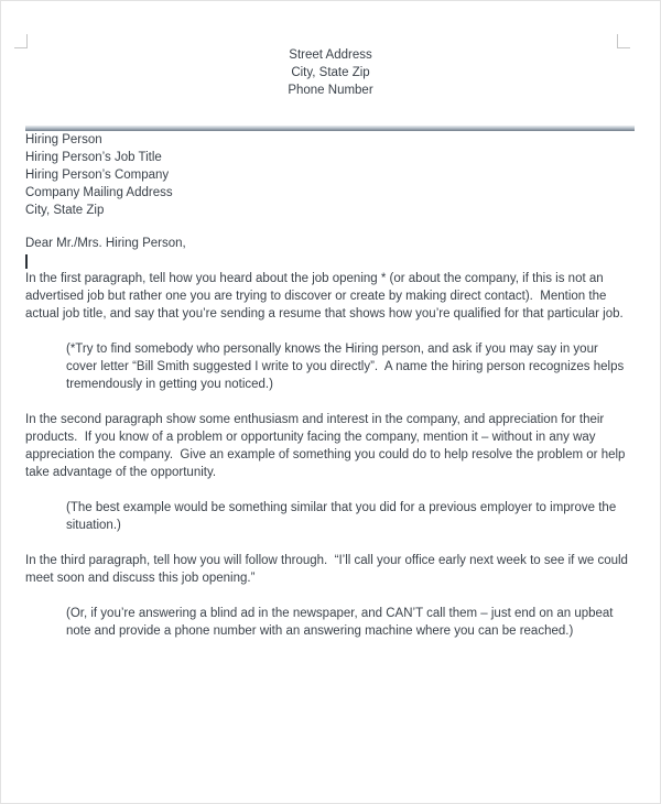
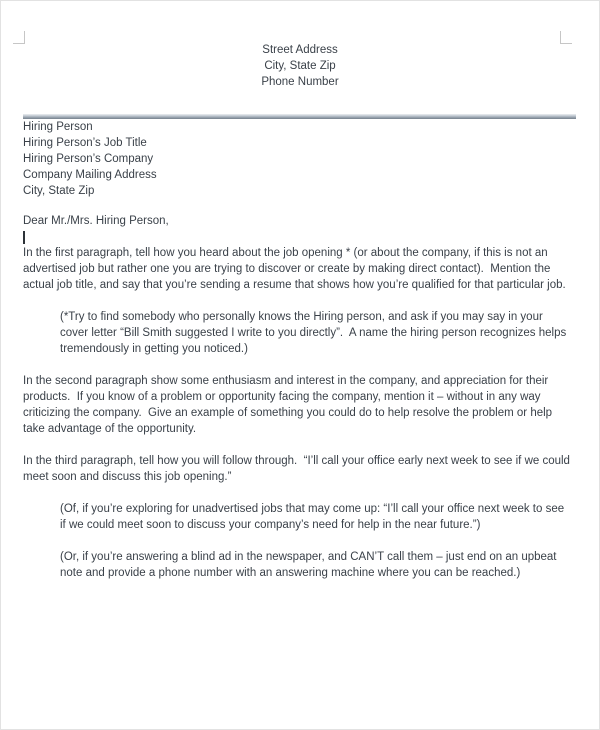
  Street Address
  City, State Zip
  Phone Number
  Hiring Person
  Hiring Person’s Job Title
  Hiring Person’s Company
  Company Mailing Address
  City, State Zip
  Dear Mr./Mrs. Hiring Person,
  In the first paragraph, tell how you heard about the job opening * (or about the company, if this is not an advertised job but rather one you are trying to discover or create by making direct contact). Mention the actual job title, and say that you’re sending a resume that shows how you’re qualified for that particular job.
  (*Try to find somebody who personally knows the Hiring person, and ask if you may say in your cover letter “Bill Smith suggested I write to you directly”. A name the hiring person recognizes helps tremendously in getting you noticed.)
- In the second paragraph show some enthusiasm and interest in the company, and appreciation for their products. If you know of a problem or opportunity facing the company, mention it – without in any way appreciation the company. Give an example of something you could do to help resolve the problem or help take advantage of the opportunity.
+ In the second paragraph show some enthusiasm and interest in the company, and appreciation for their products. If you know of a problem or opportunity facing the company, mention it – without in any way criticizing the company. Give an example of something you could do to help resolve the problem or help take advantage of the opportunity.
- (The best example would be something similar that you did for a previous employer to improve the situation.)
  In the third paragraph, tell how you will follow through. “I’ll call your office early next week to see if we could meet soon and discuss this job opening.”
+ (Of, if you’re exploring for unadvertised jobs that may come up: “I’ll call your office next week to see if we could meet soon to discuss your company’s need for help in the near future.”)
  (Or, if you’re answering a blind ad in the newspaper, and CAN’T call them – just end on an upbeat note and provide a phone number with an answering machine where you can be reached.)
